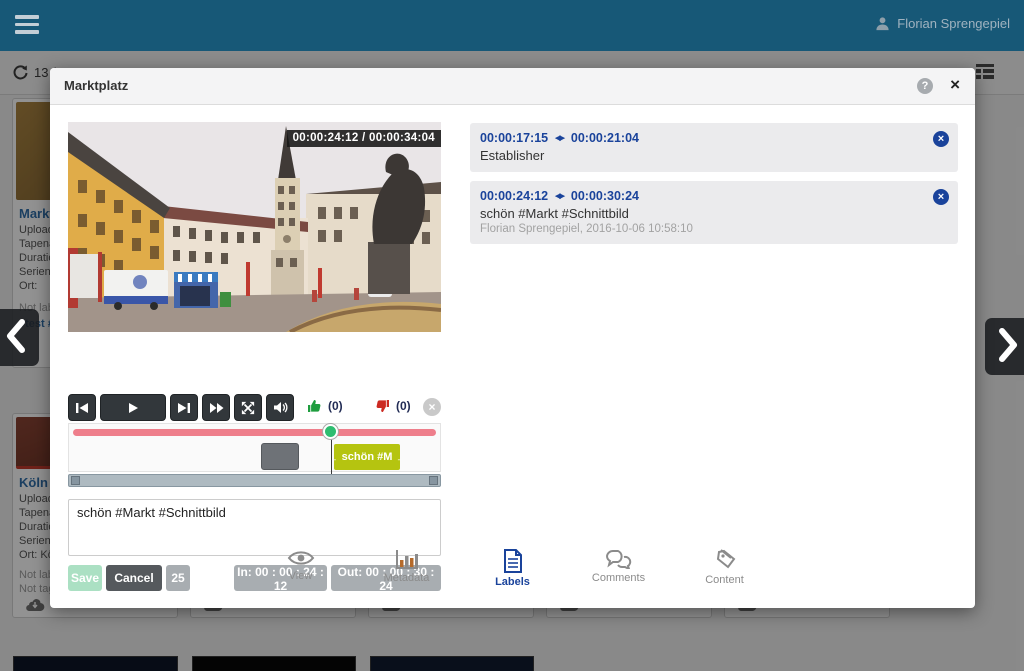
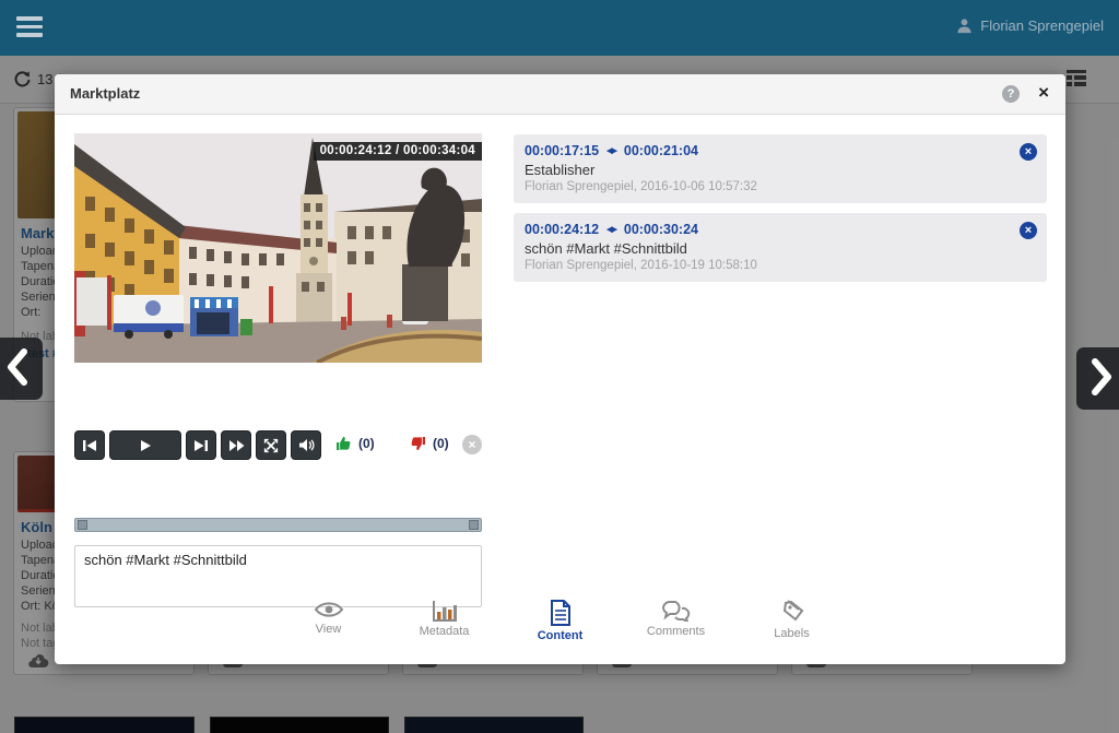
  Florian Sprengepiel
  Uploa
  Tapen
  Durati
  Serien
  Ort:
  Not la
  Köln
  Uploa
  Tapen
  Durati
  Serien
  Ort: K
  Not la
  Not ta
  Marktplatz
  ?
  ×
  00:00:24:12 / 00:00:34:04
  (0)
  (0)
  ×
- schön #M
  schön #Markt #Schnittbild
- Save
- Cancel
- 25
- In: 00 : 00 : 24 : 12
- Out: 00 : 00 : 30 : 24
  ×
  00:00:17:15
  00:00:21:04
  Establisher
+ Florian Sprengepiel, 2016-10-06 10:57:32
  ×
  00:00:24:12
  00:00:30:24
  schön #Markt #Schnittbild
- Florian Sprengepiel, 2016-10-06 10:58:10
+ Florian Sprengepiel, 2016-10-19 10:58:10
  View
  Metadata
- Labels
+ Content
  Comments
- Content
+ Labels
